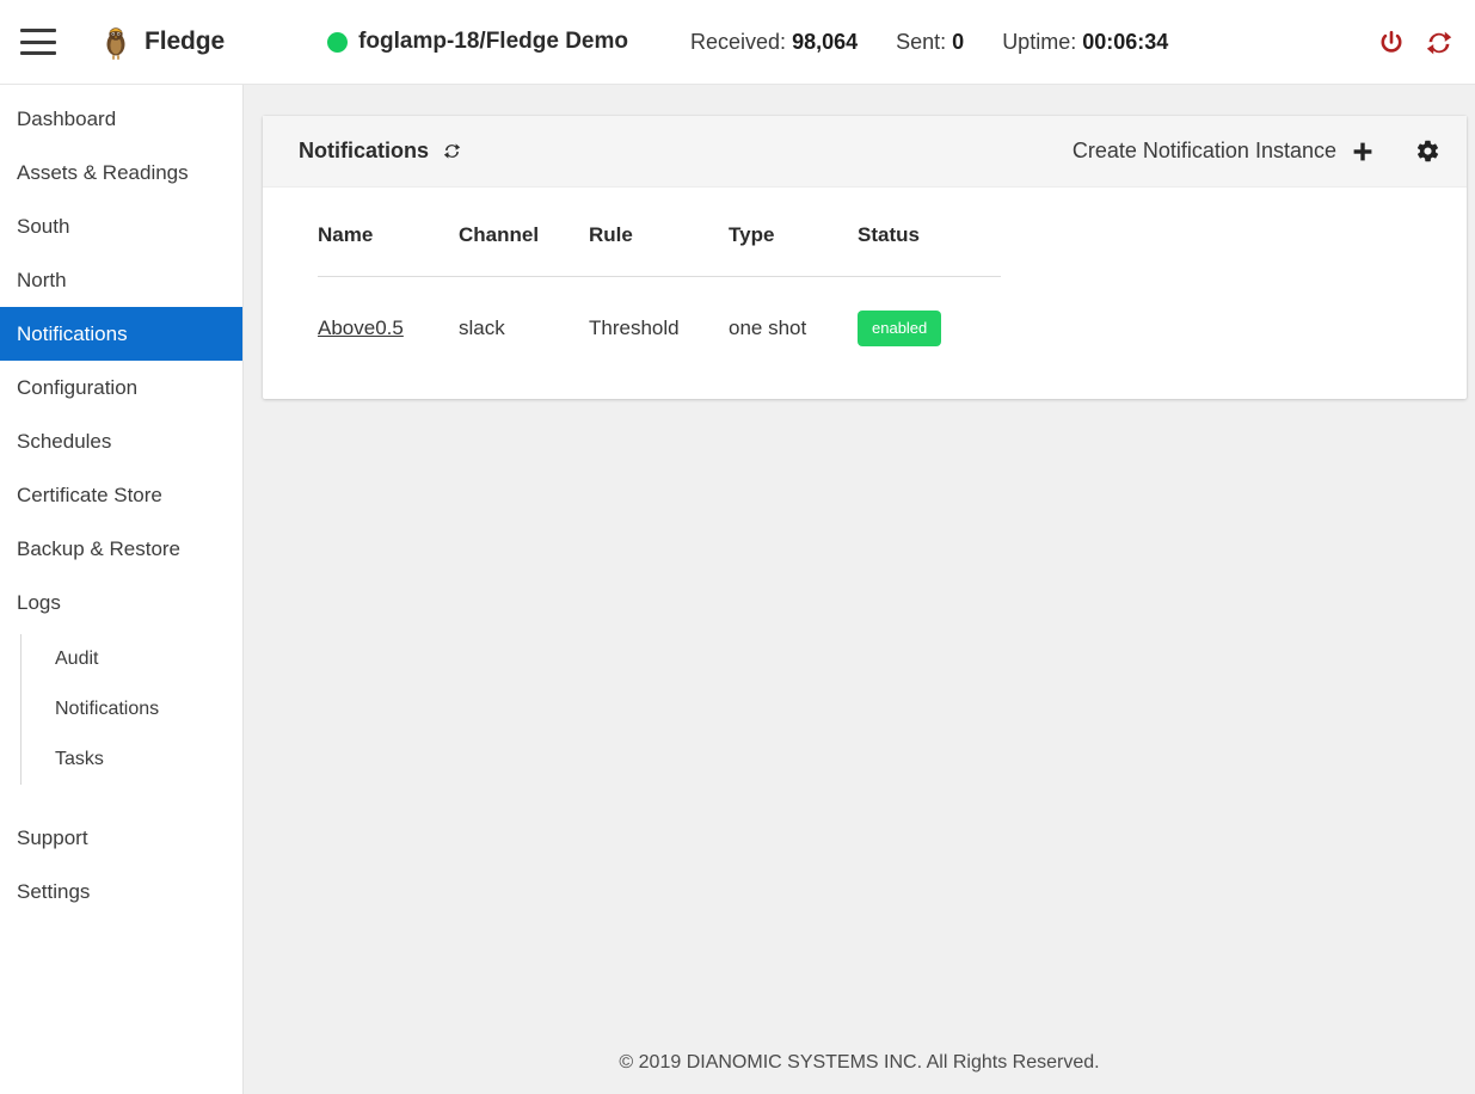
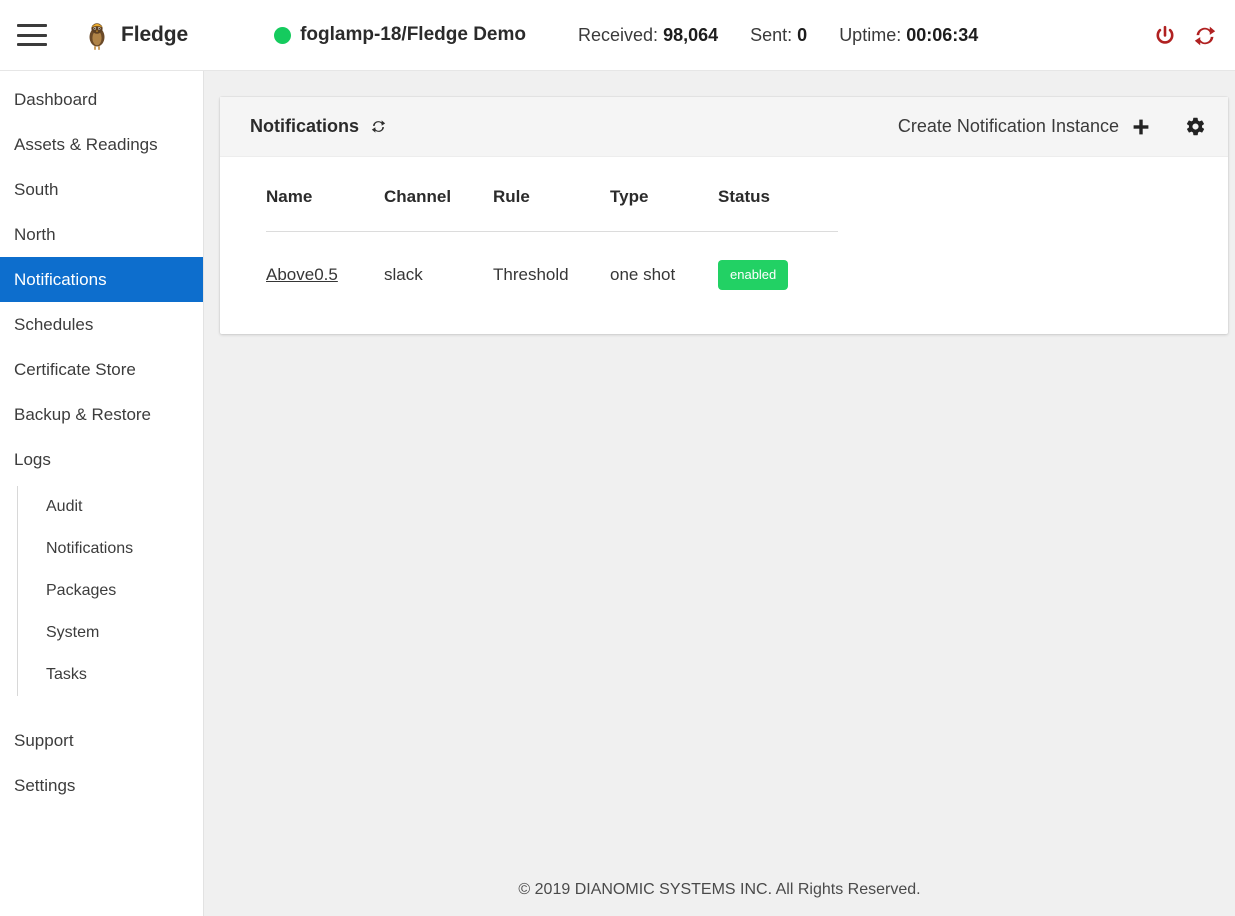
  Fledge
  foglamp-18/Fledge Demo
  Received: 98,064
  Sent: 0
  Uptime: 00:06:34
  Dashboard
  Assets & Readings
  South
  North
  Notifications
- Configuration
  Schedules
  Certificate Store
  Backup & Restore
  Logs
  Audit
  Notifications
+ Packages
+ System
  Tasks
  Support
  Settings
  Notifications
  Create Notification Instance
  Name	Channel	Rule	Type	Status
  Above0.5	slack	Threshold	one shot	enabled
  © 2019 DIANOMIC SYSTEMS INC. All Rights Reserved.
